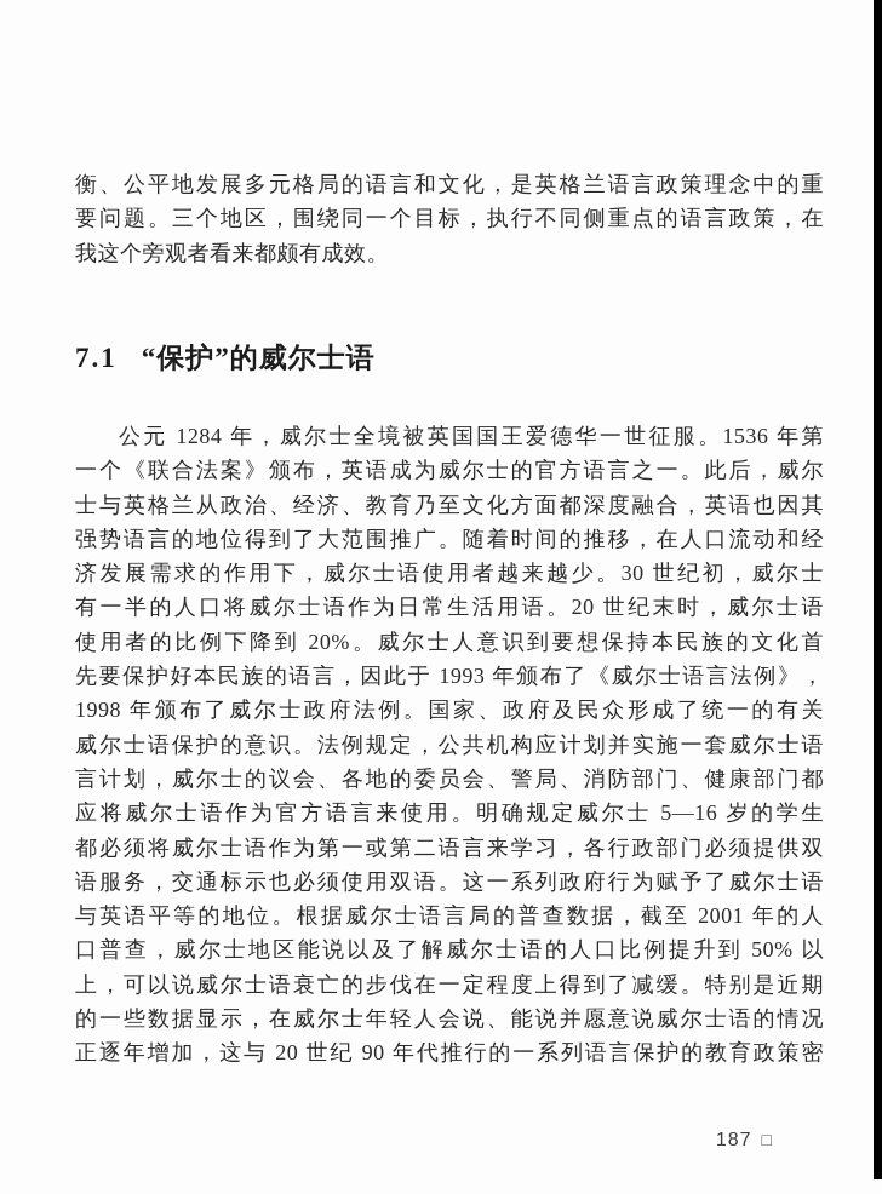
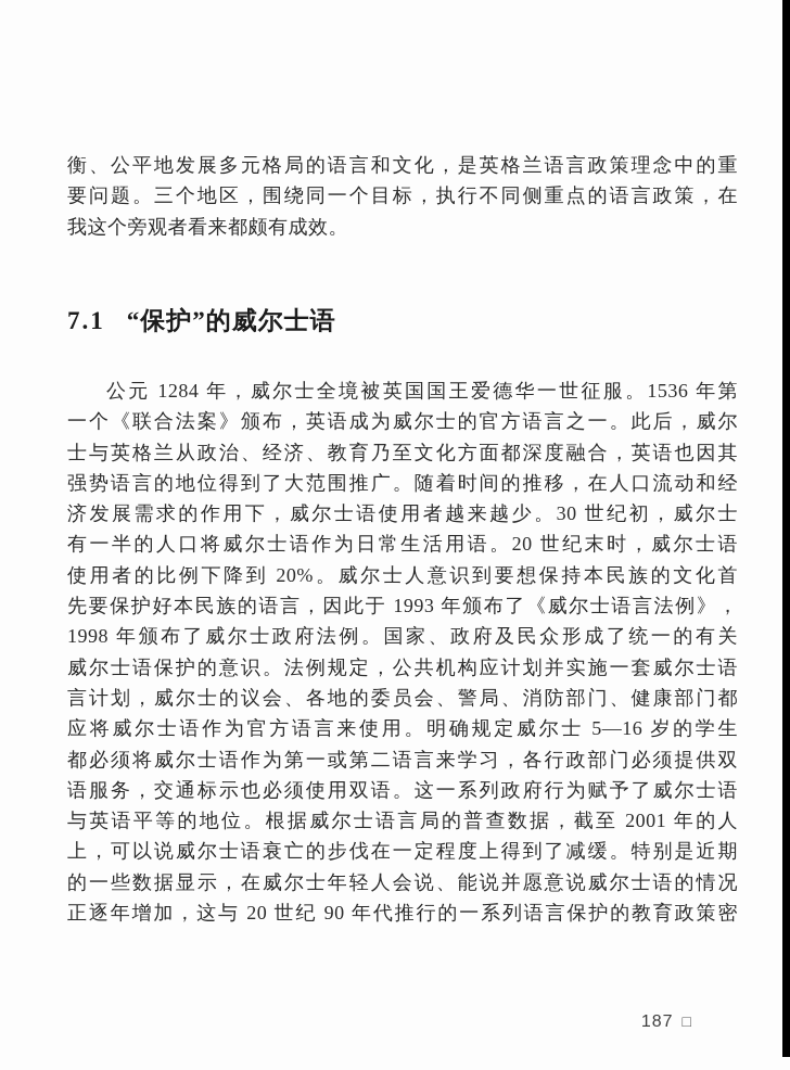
  衡、公平地发展多元格局的语言和文化，是英格兰语言政策理念中的重
  要问题。三个地区，围绕同一个目标，执行不同侧重点的语言政策，在
  我这个旁观者看来都颇有成效。
  7.1 “保护”的威尔士语
  公元 1284 年，威尔士全境被英国国王爱德华一世征服。1536 年第
  一个《联合法案》颁布，英语成为威尔士的官方语言之一。此后，威尔
  士与英格兰从政治、经济、教育乃至文化方面都深度融合，英语也因其
  强势语言的地位得到了大范围推广。随着时间的推移，在人口流动和经
  济发展需求的作用下，威尔士语使用者越来越少。30 世纪初，威尔士
  有一半的人口将威尔士语作为日常生活用语。20 世纪末时，威尔士语
  使用者的比例下降到 20%。威尔士人意识到要想保持本民族的文化首
  先要保护好本民族的语言，因此于 1993 年颁布了《威尔士语言法例》，
  1998 年颁布了威尔士政府法例。国家、政府及民众形成了统一的有关
  威尔士语保护的意识。法例规定，公共机构应计划并实施一套威尔士语
  言计划，威尔士的议会、各地的委员会、警局、消防部门、健康部门都
  应将威尔士语作为官方语言来使用。明确规定威尔士 5—16 岁的学生
  都必须将威尔士语作为第一或第二语言来学习，各行政部门必须提供双
  语服务，交通标示也必须使用双语。这一系列政府行为赋予了威尔士语
  与英语平等的地位。根据威尔士语言局的普查数据，截至 2001 年的人
- 口普查，威尔士地区能说以及了解威尔士语的人口比例提升到 50% 以
  上，可以说威尔士语衰亡的步伐在一定程度上得到了减缓。特别是近期
  的一些数据显示，在威尔士年轻人会说、能说并愿意说威尔士语的情况
  正逐年增加，这与 20 世纪 90 年代推行的一系列语言保护的教育政策密
  187 □
